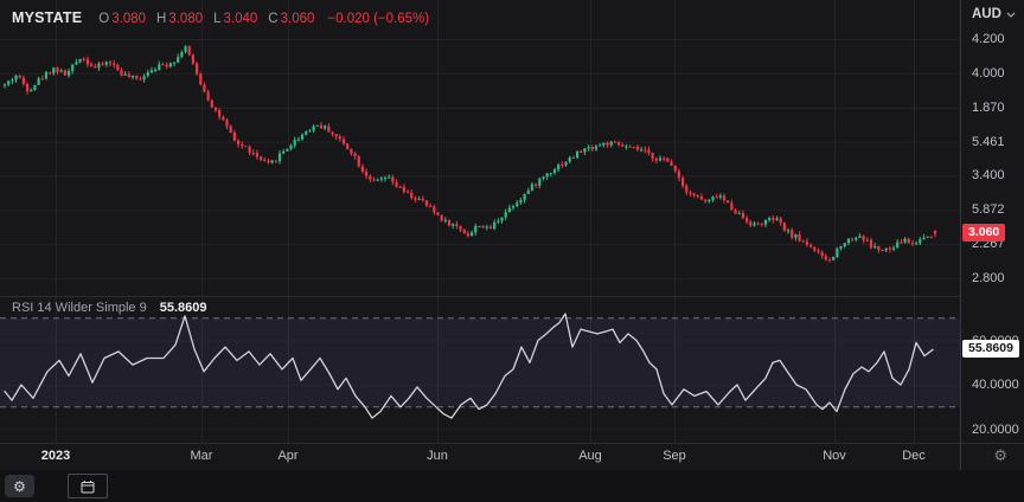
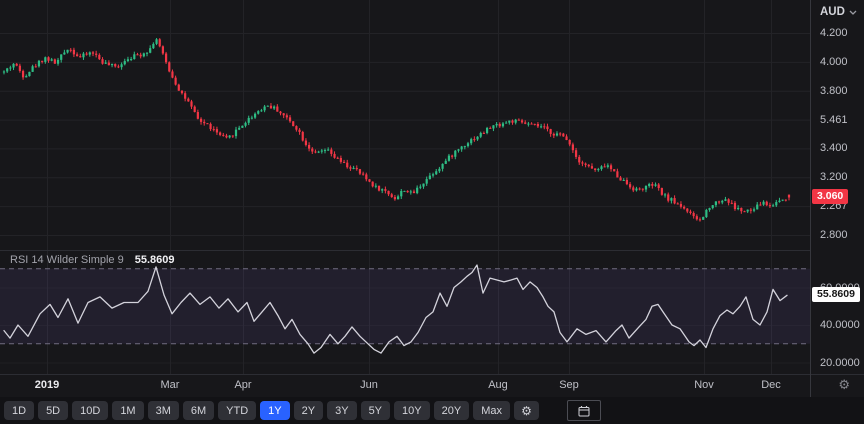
- MYSTATE
- O 3.080
- H 3.080
- L 3.040
- C 3.060
- −0.020 (−0.65%)
  RSI 14 Wilder Simple 9
  55.8609
  AUD
  3.060
  55.8609
  4.200
  4.000
- 1.870
+ 3.800
  5.461
  3.400
- 5.872
+ 3.200
  2.267
  2.800
  40.0000
  20.0000
  ⚙
- 2023
+ 2019
  Mar
  Apr
  Jun
  Aug
  Sep
  Nov
  Dec
+ 1D
+ 5D
+ 10D
+ 1M
+ 3M
+ 6M
+ YTD
+ 1Y
+ 2Y
+ 3Y
+ 5Y
+ 10Y
+ 20Y
+ Max
  ⚙
